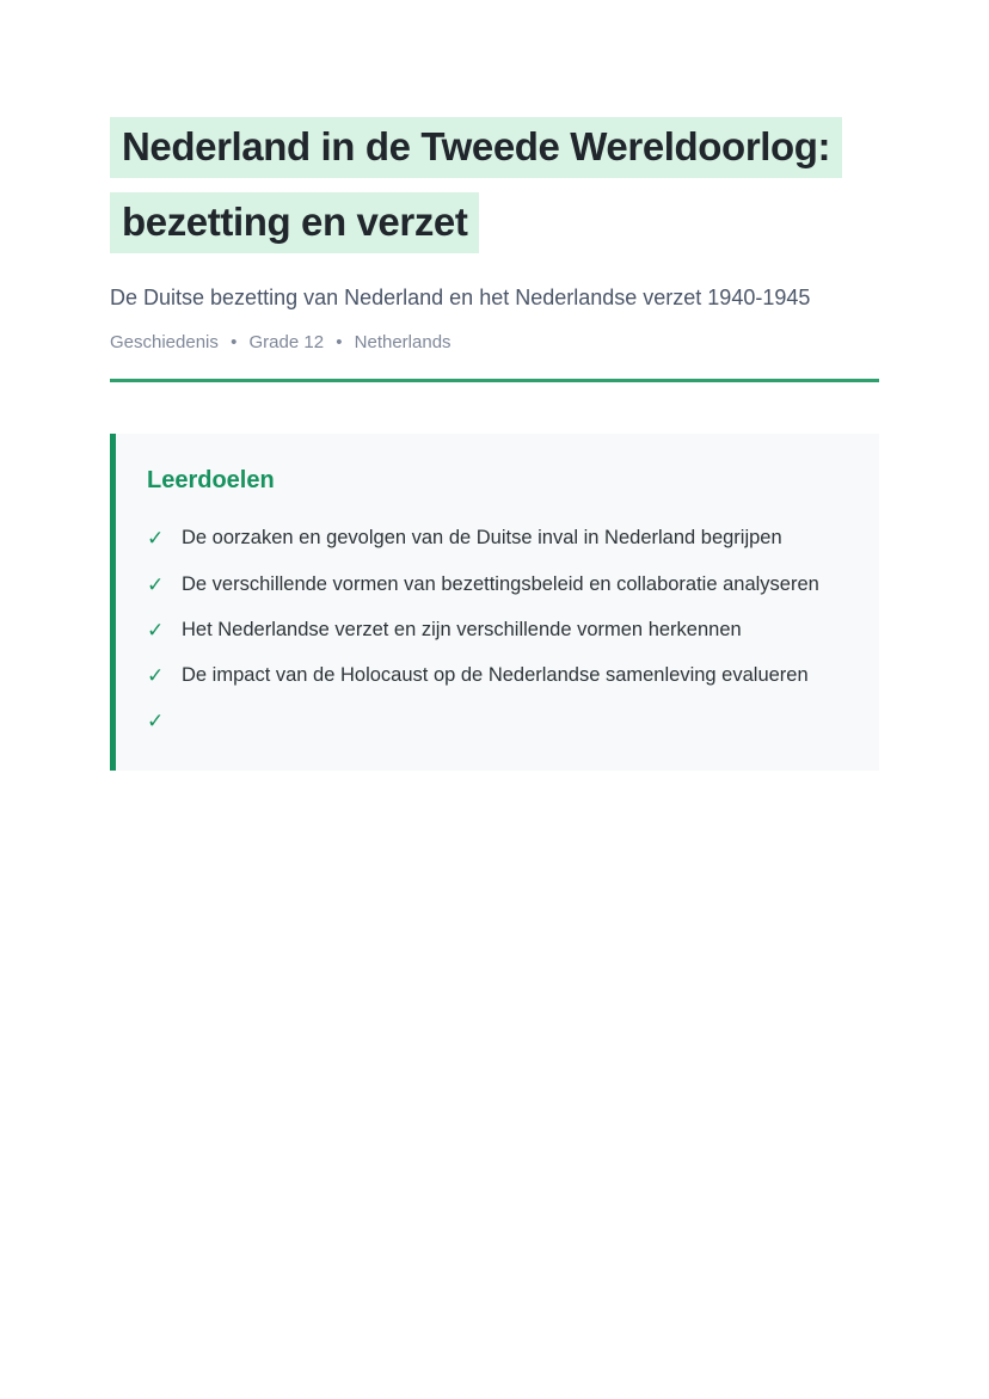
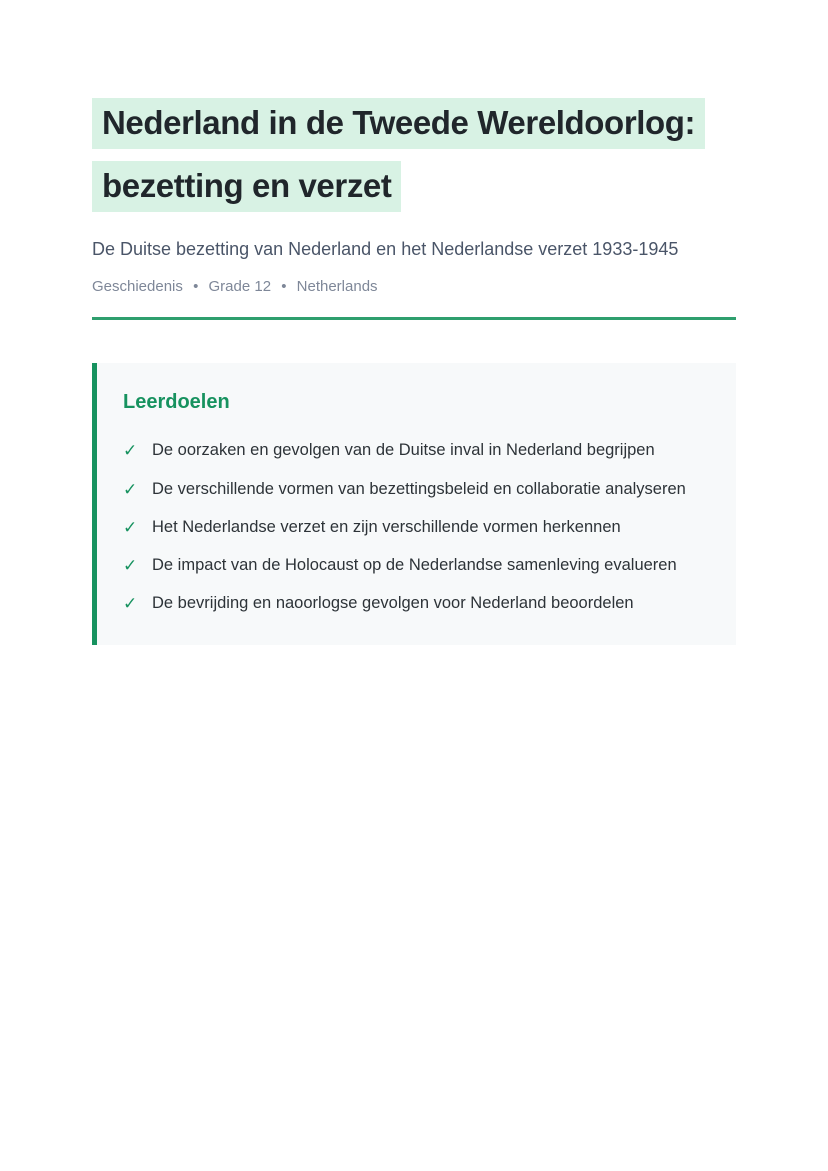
  Nederland in de Tweede Wereldoorlog:
  bezetting en verzet
- De Duitse bezetting van Nederland en het Nederlandse verzet 1940-1945
+ De Duitse bezetting van Nederland en het Nederlandse verzet 1933-1945
  Geschiedenis • Grade 12 • Netherlands
  Leerdoelen
  ✓
  De oorzaken en gevolgen van de Duitse inval in Nederland begrijpen
  ✓
  De verschillende vormen van bezettingsbeleid en collaboratie analyseren
  ✓
  Het Nederlandse verzet en zijn verschillende vormen herkennen
  ✓
  De impact van de Holocaust op de Nederlandse samenleving evalueren
  ✓
+ De bevrijding en naoorlogse gevolgen voor Nederland beoordelen
